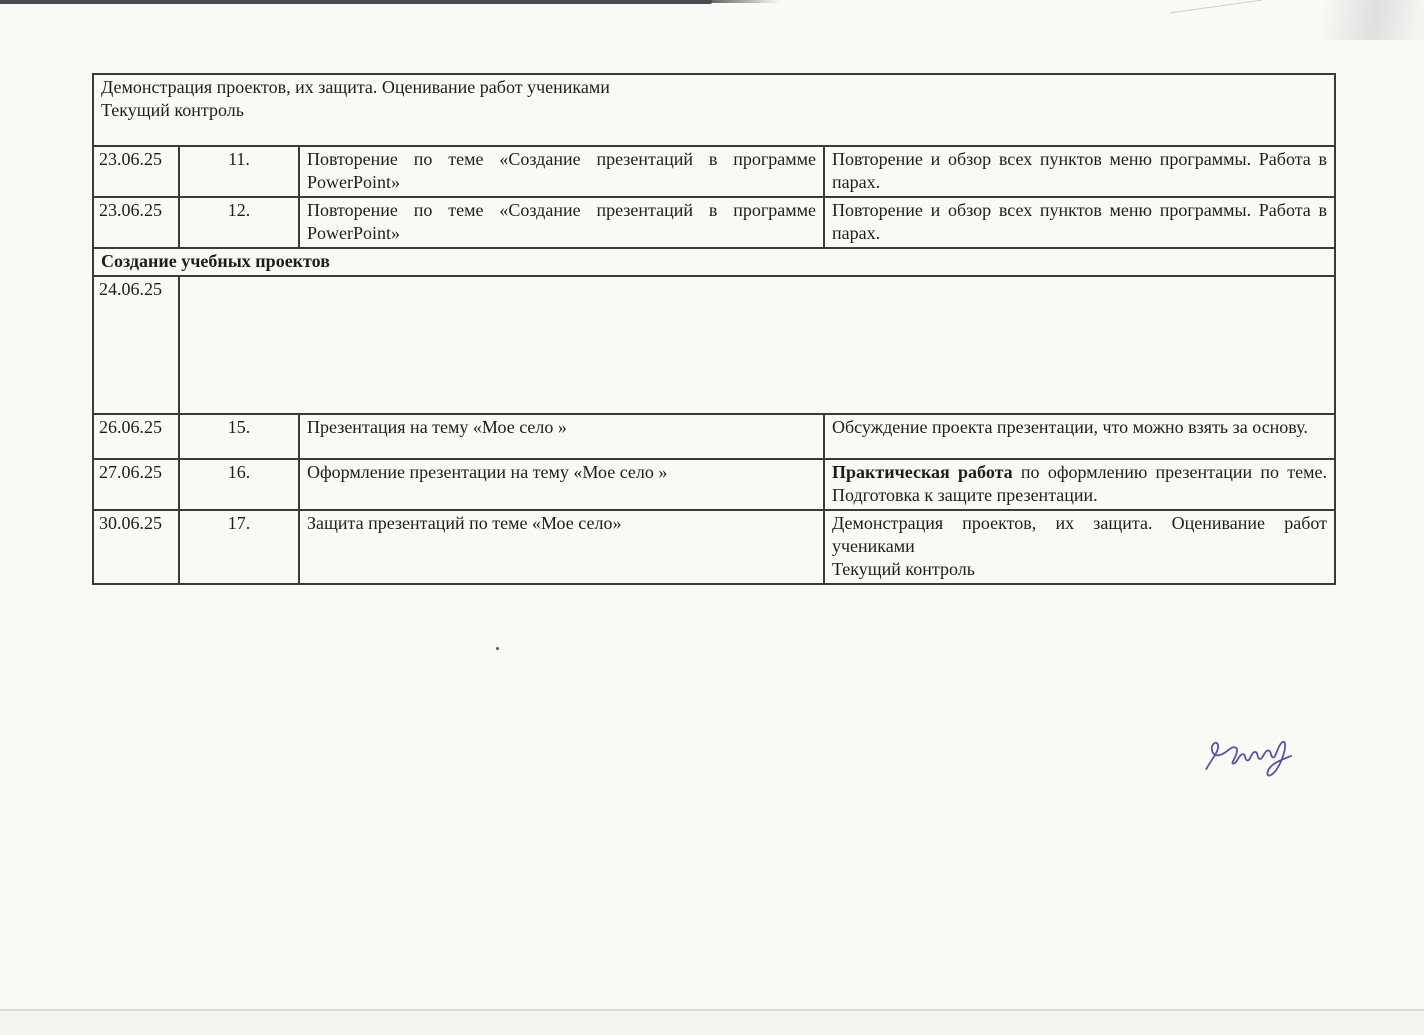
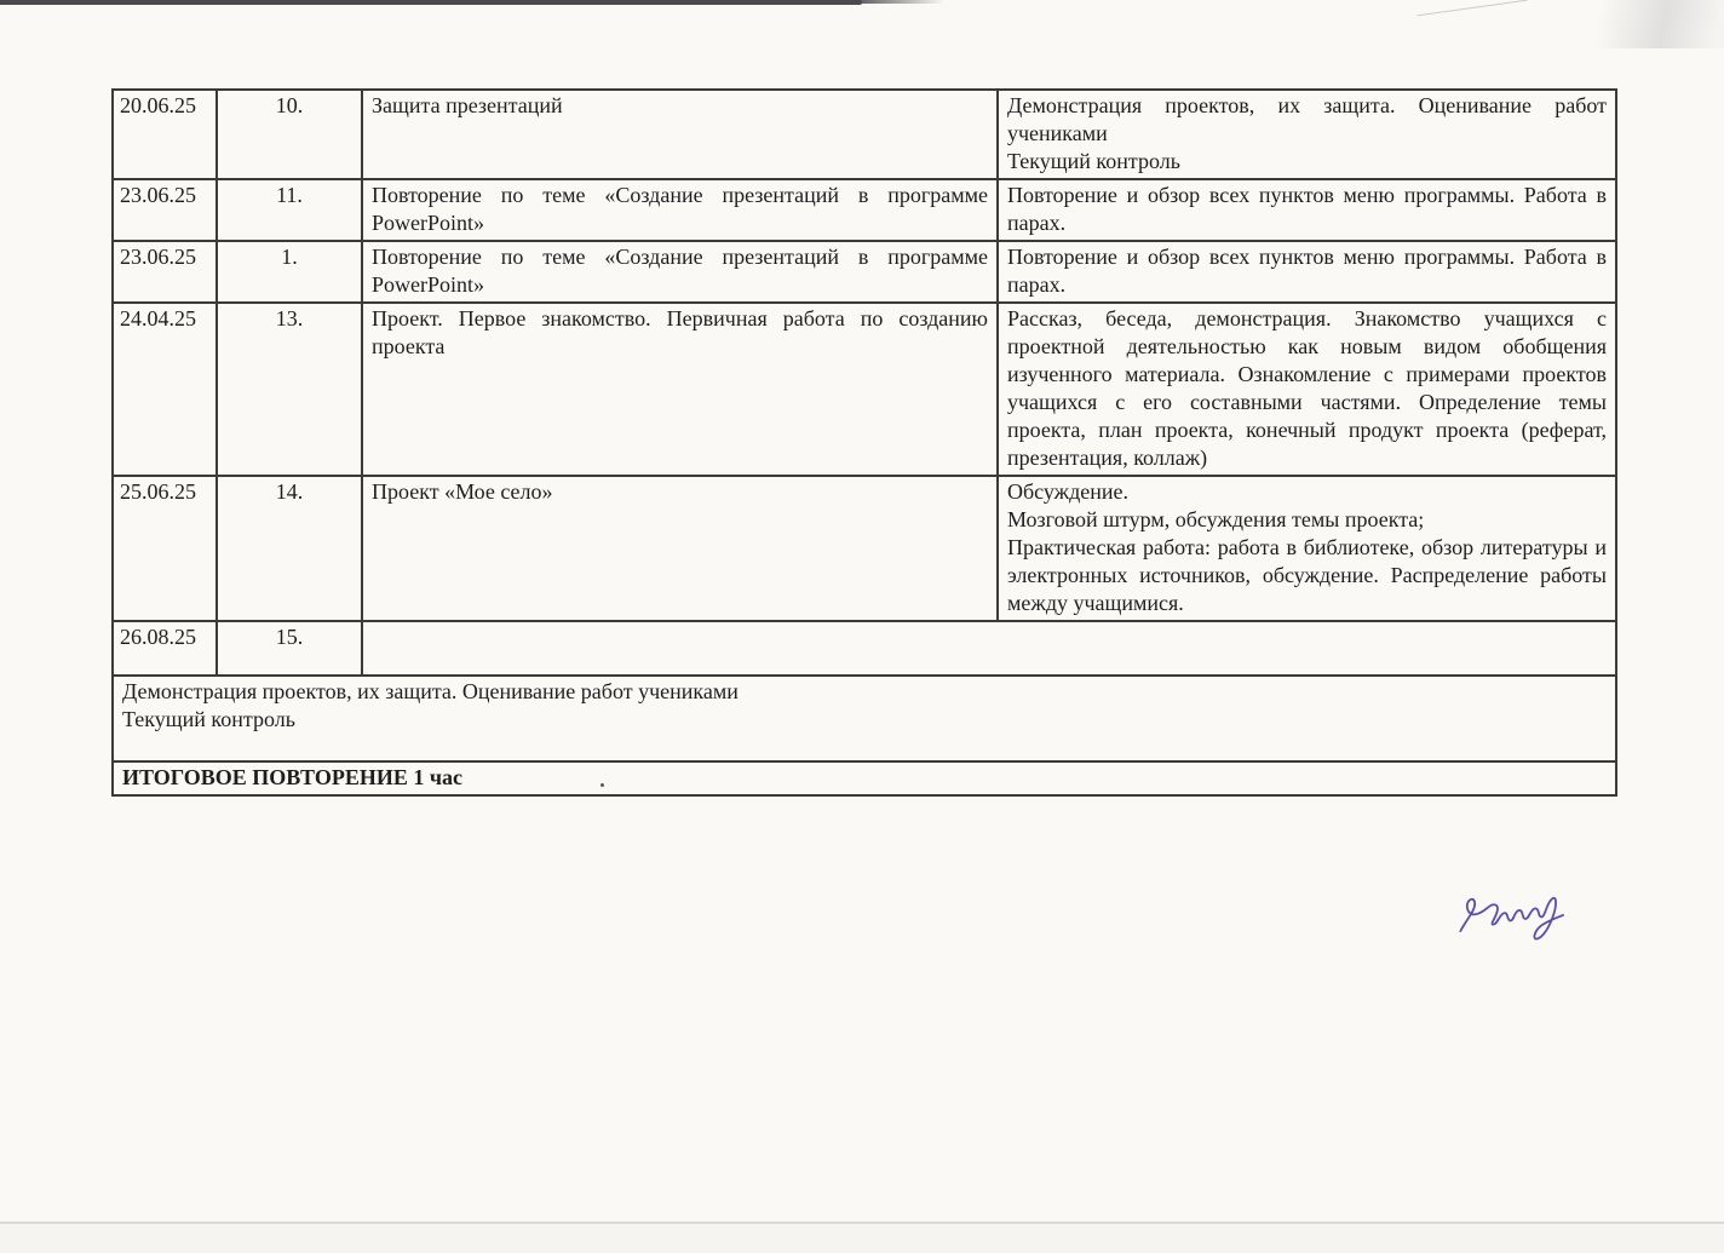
+ 20.06.25
+ 10.
+ Защита презентаций
  Демонстрация проектов, их защита. Оценивание работ учениками
  Текущий контроль
  23.06.25
  11.
  Повторение по теме «Создание презентаций в программе PowerPoint»
  Повторение и обзор всех пунктов меню программы. Работа в парах.
  23.06.25
- 12.
+ 1.
  Повторение по теме «Создание презентаций в программе PowerPoint»
  Повторение и обзор всех пунктов меню программы. Работа в парах.
- Создание учебных проектов
- 24.06.25
+ 24.04.25
+ 13.
+ Проект. Первое знакомство. Первичная работа по созданию проекта
+ Рассказ, беседа, демонстрация. Знакомство учащихся с проектной деятельностью как новым видом обобщения изученного материала. Ознакомление с примерами проектов учащихся с его составными частями. Определение темы проекта, план проекта, конечный продукт проекта (реферат, презентация, коллаж)
+ 25.06.25
+ 14.
+ Проект «Мое село»
+ Обсуждение.
+ Мозговой штурм, обсуждения темы проекта;
+ Практическая работа: работа в библиотеке, обзор литературы и электронных источников, обсуждение. Распределение работы между учащимися.
- 26.06.25
+ 26.08.25
  15.
- Презентация на тему «Мое село »
- Обсуждение проекта презентации, что можно взять за основу.
- 27.06.25
- 16.
- Оформление презентации на тему «Мое село »
- Практическая работа по оформлению презентации по теме. Подготовка к защите презентации.
- 30.06.25
- 17.
- Защита презентаций по теме «Мое село»
  Демонстрация проектов, их защита. Оценивание работ учениками
  Текущий контроль
+ ИТОГОВОЕ ПОВТОРЕНИЕ 1 час
